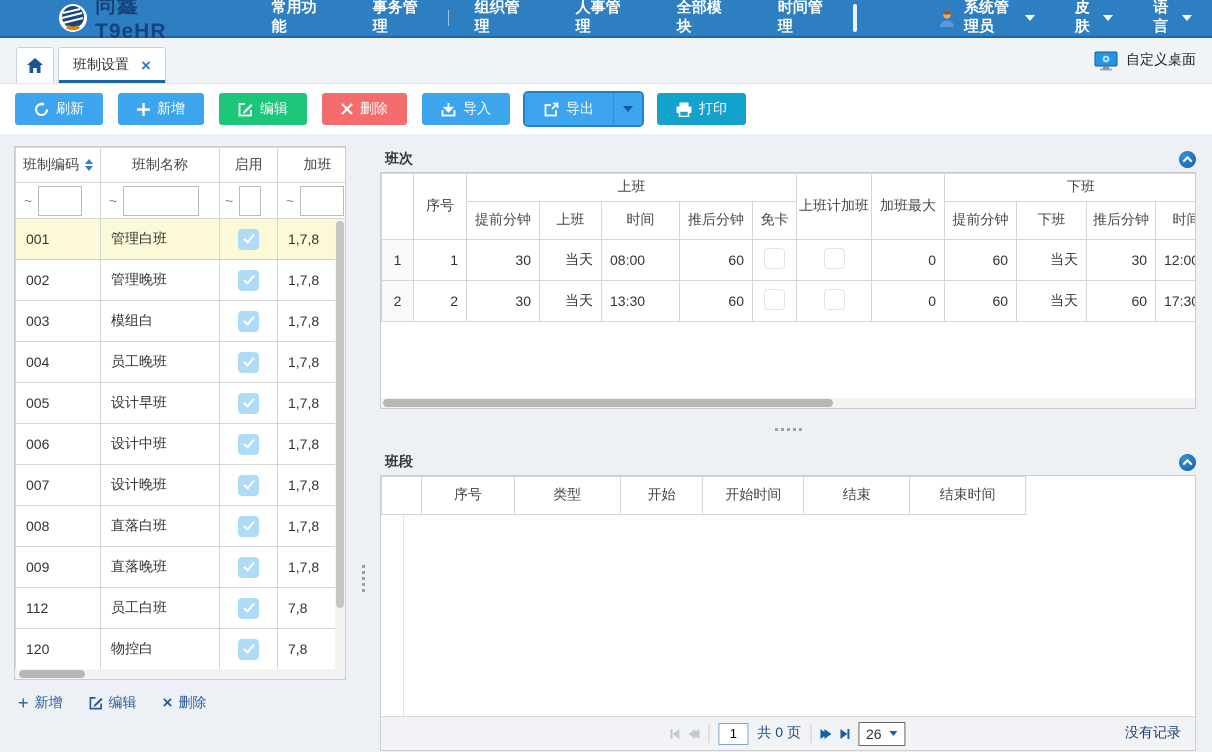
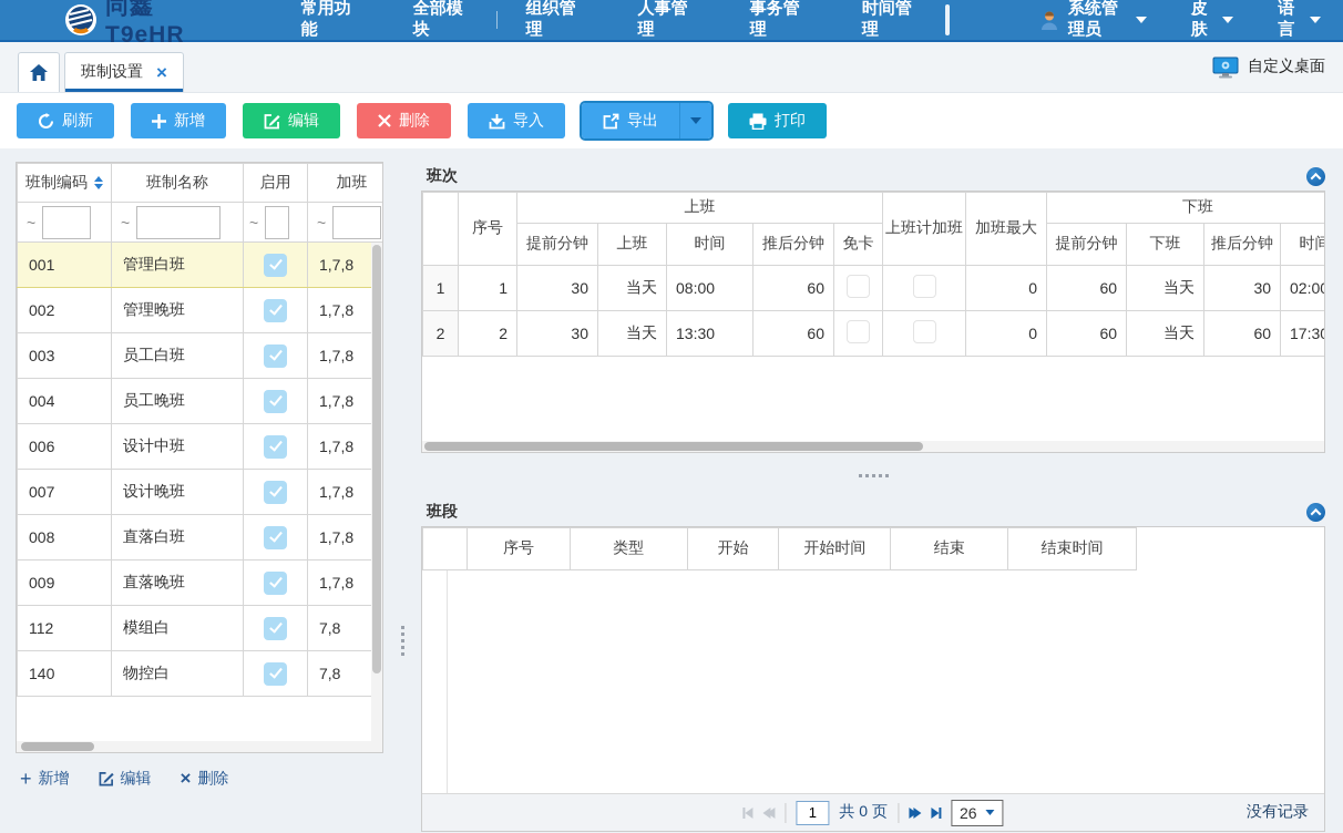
  同鑫T9eHR
  常用功能
- 事务管理
+ 全部模块
  组织管理
  人事管理
- 全部模块
+ 事务管理
  时间管理
  系统管理员
  皮肤
  语言
  班制设置
  ×
  自定义桌面
  刷新
  新增
  编辑
  删除
  导入
  导出
  打印
  班制编码	班制名称	启用	加班
  ~	~	~	~
  001	管理白班		1,7,8
  002	管理晚班		1,7,8
- 003	模组白		1,7,8
+ 003	员工白班		1,7,8
  004	员工晚班		1,7,8
- 005	设计早班		1,7,8
  006	设计中班		1,7,8
  007	设计晚班		1,7,8
  008	直落白班		1,7,8
  009	直落晚班		1,7,8
- 112	员工白班		7,8
+ 112	模组白		7,8
- 120	物控白		7,8
+ 140	物控白		7,8
  +
  新增
  编辑
  ×
  删除
  班次
  	序号	上班	上班计加班	加班最大	下班
  提前分钟	上班	时间	推后分钟	免卡	提前分钟	下班	推后分钟	时间
- 1	1	30	当天	08:00	60			0	60	当天	30	12:00
+ 1	1	30	当天	08:00	60			0	60	当天	30	02:00
  2	2	30	当天	13:30	60			0	60	当天	60	17:30
  班段
  	序号	类型	开始	开始时间	结束	结束时间
  1
  共 0 页
  26
  没有记录
